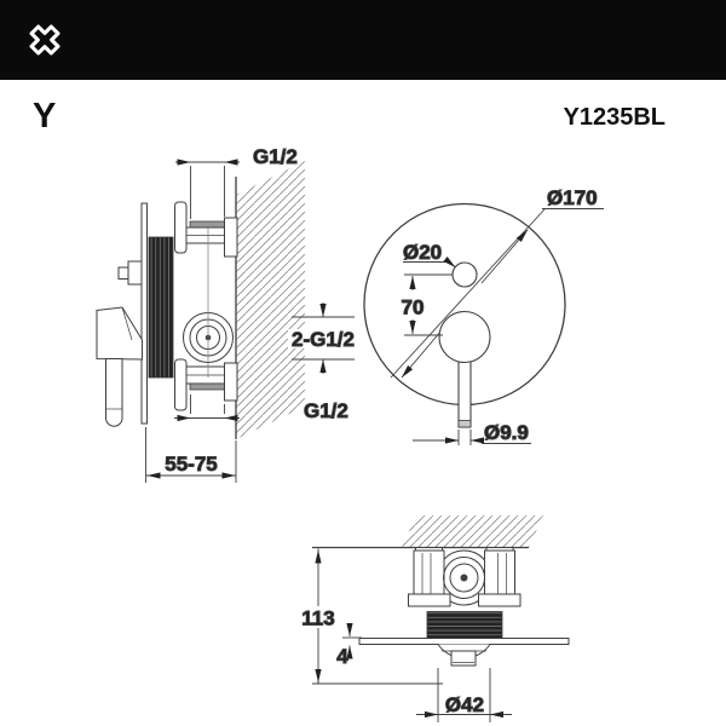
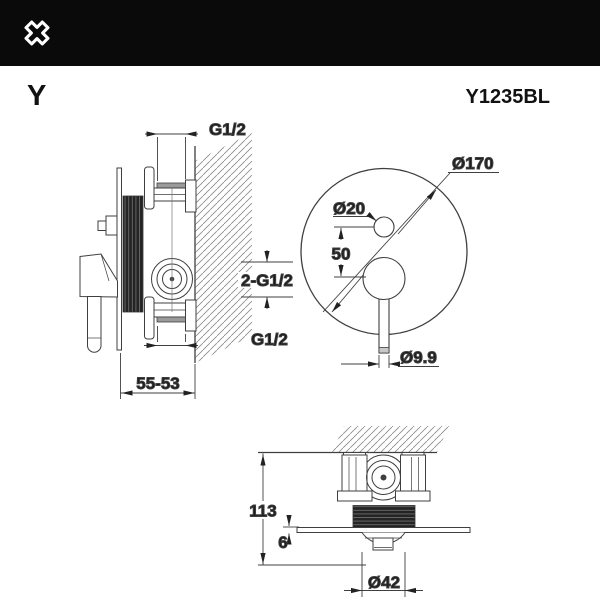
  Y
  Y1235BL
  G1/2
  2-G1/2
  G1/2
- 55-75
+ 55-53
  Ø20
  Ø170
- 70
+ 50
  Ø9.9
  113
- 4
+ 6
  Ø42
